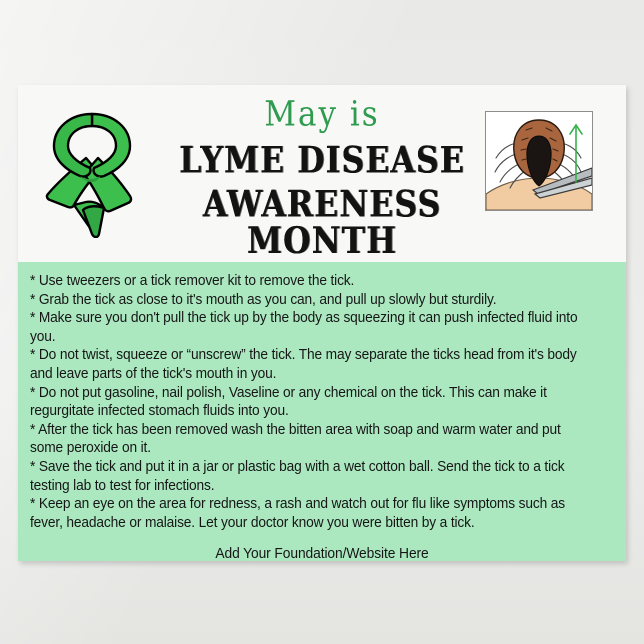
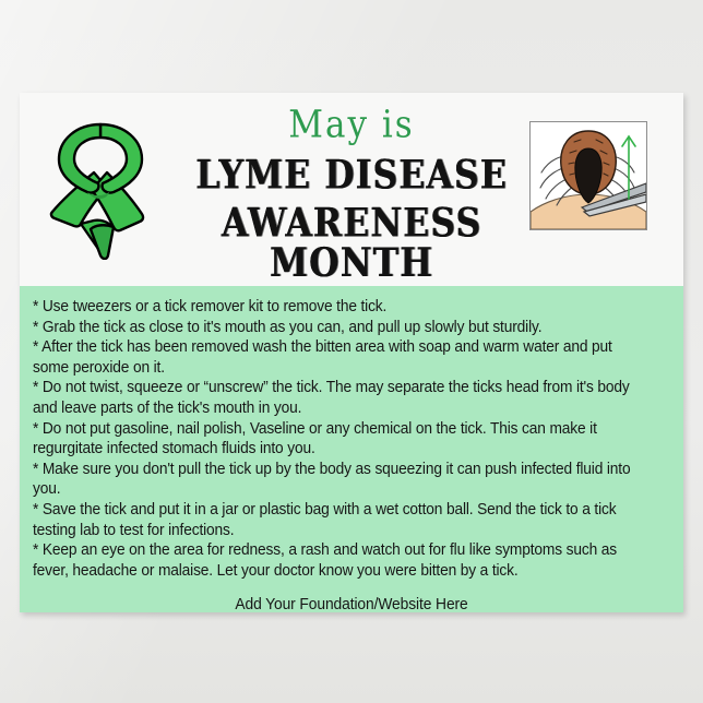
  May is
  LYME DISEASE
  AWARENESS MONTH
  * Use tweezers or a tick remover kit to remove the tick.
  * Grab the tick as close to it's mouth as you can, and pull up slowly but sturdily.
- * Make sure you don't pull the tick up by the body as squeezing it can push infected fluid into you.
+ * After the tick has been removed wash the bitten area with soap and warm water and put some peroxide on it.
  * Do not twist, squeeze or “unscrew” the tick. The may separate the ticks head from it's body and leave parts of the tick's mouth in you.
  * Do not put gasoline, nail polish, Vaseline or any chemical on the tick. This can make it regurgitate infected stomach fluids into you.
- * After the tick has been removed wash the bitten area with soap and warm water and put some peroxide on it.
+ * Make sure you don't pull the tick up by the body as squeezing it can push infected fluid into you.
  * Save the tick and put it in a jar or plastic bag with a wet cotton ball. Send the tick to a tick testing lab to test for infections.
  * Keep an eye on the area for redness, a rash and watch out for flu like symptoms such as fever, headache or malaise. Let your doctor know you were bitten by a tick.
  Add Your Foundation/Website Here
